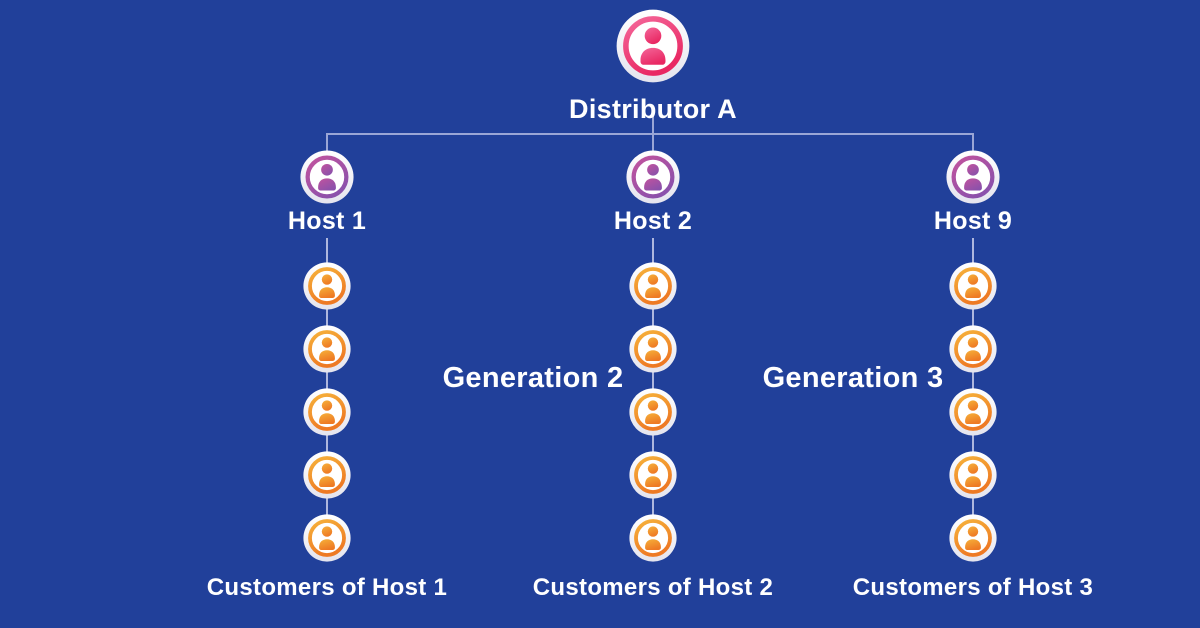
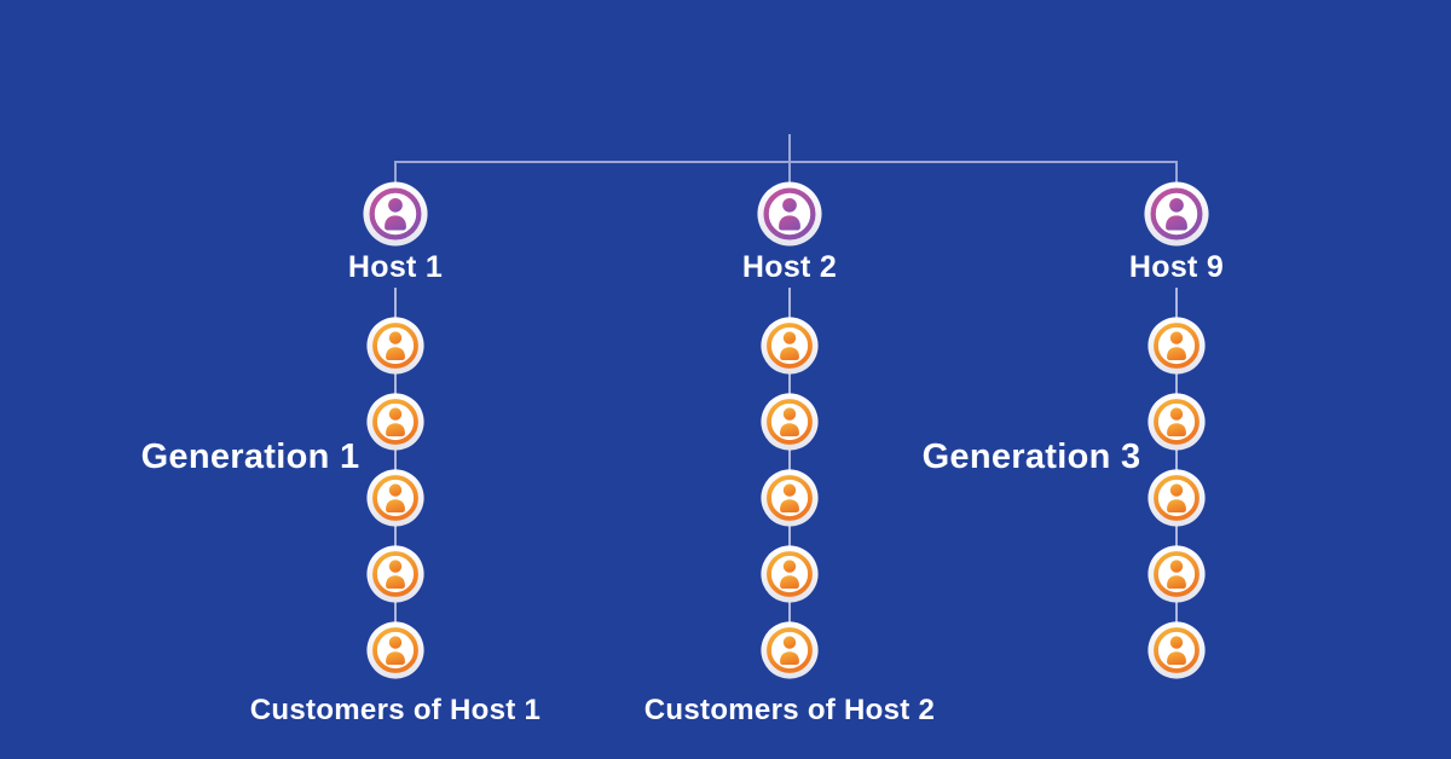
- Distributor A
  Host 1
+ Generation 1
  Customers of Host 1
  Host 2
- Generation 2
  Customers of Host 2
  Host 9
  Generation 3
- Customers of Host 3
